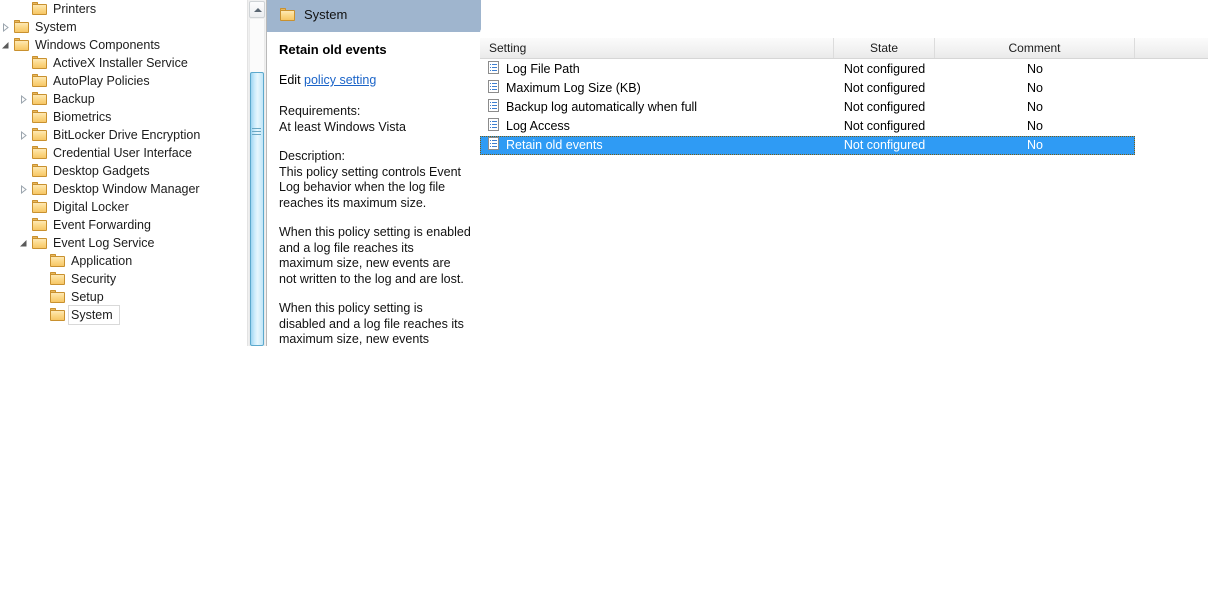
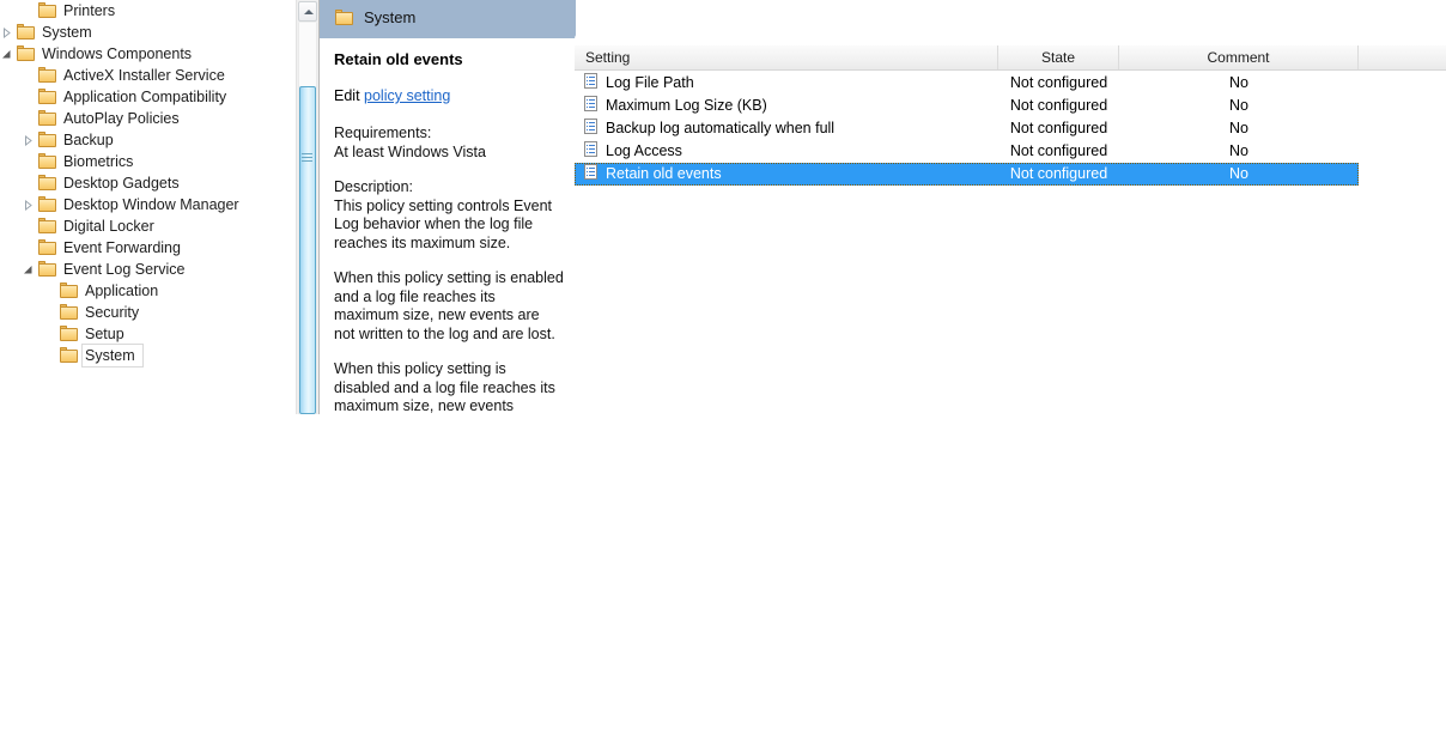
  Printers
  System
  Windows Components
  ActiveX Installer Service
+ Application Compatibility
  AutoPlay Policies
  Backup
  Biometrics
- BitLocker Drive Encryption
- Credential User Interface
  Desktop Gadgets
  Desktop Window Manager
  Digital Locker
  Event Forwarding
  Event Log Service
  Application
  Security
  Setup
  System
  System
  Retain old events
  Edit policy setting
  Requirements:
  At least Windows Vista
  Description:
  This policy setting controls Event Log behavior when the log file reaches its maximum size.
  When this policy setting is enabled and a log file reaches its maximum size, new events are not written to the log and are lost.
  When this policy setting is disabled and a log file reaches its maximum size, new events
  Setting
  State
  Comment
  Log File Path
  Not configured
  No
  Maximum Log Size (KB)
  Not configured
  No
  Backup log automatically when full
  Not configured
  No
  Log Access
  Not configured
  No
  Retain old events
  Not configured
  No
